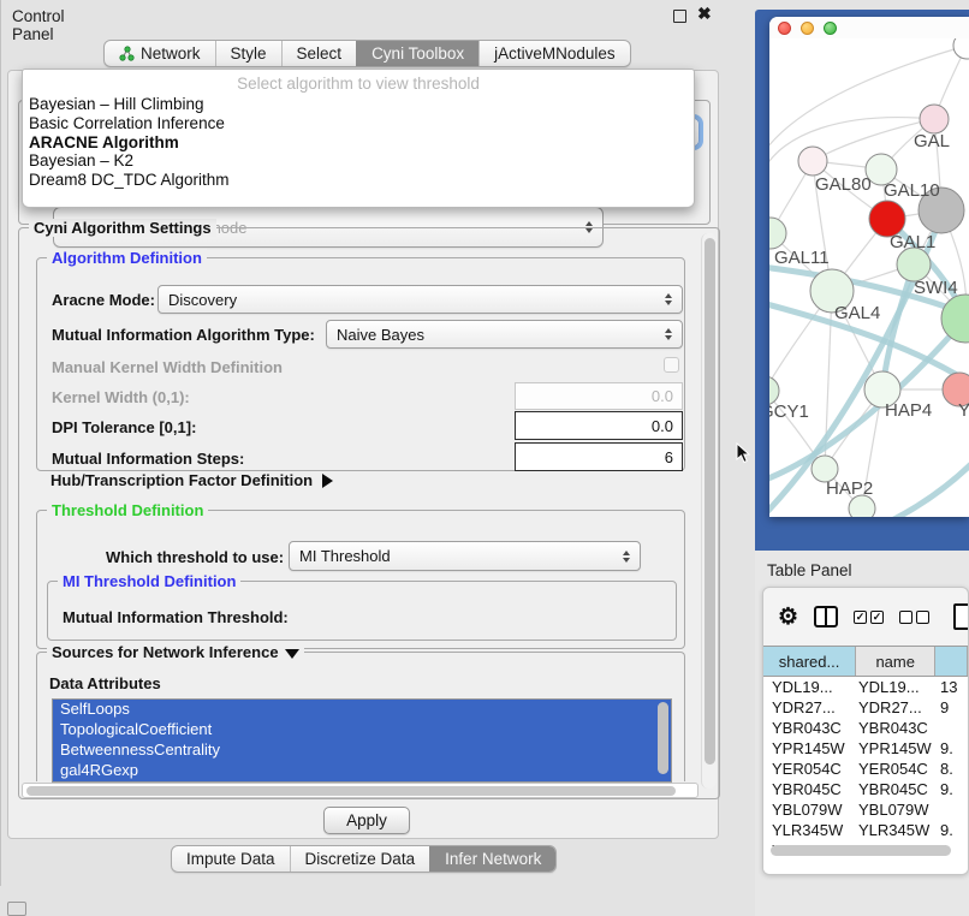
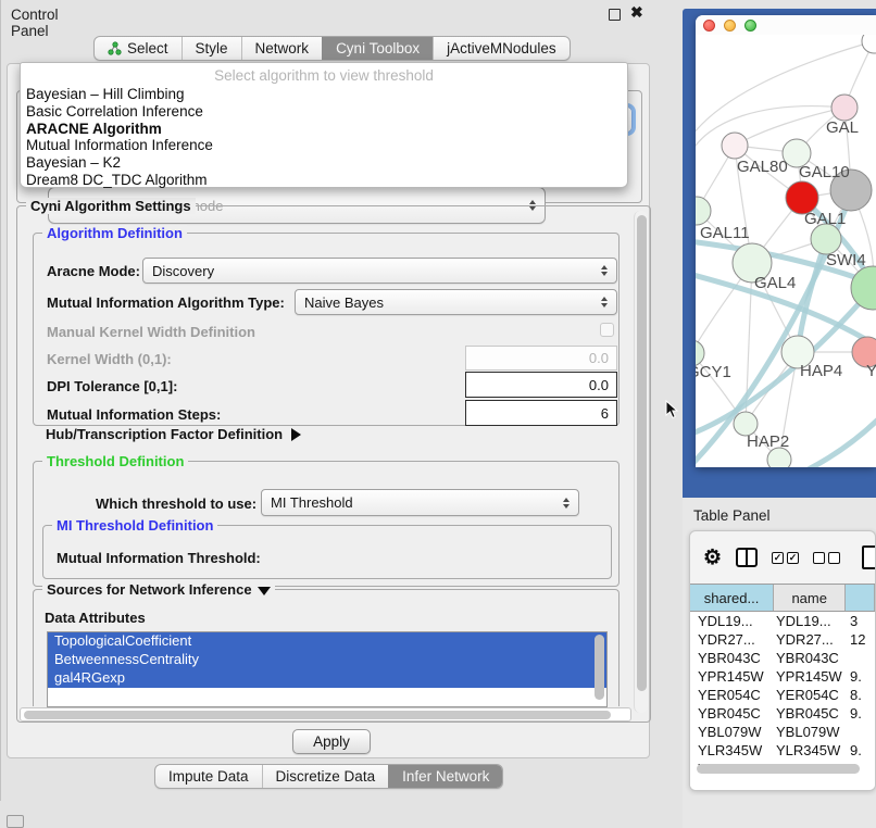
  Control Panel
  ✖
- Network
+ Select
  Style
- Select
+ Network
  Cyni Toolbox
  jActiveMNodules
  Cyni Algorithm Settings
  Algorithm Definition
  Aracne Mode:
  Discovery
  Mutual Information Algorithm Type:
  Naive Bayes
  Manual Kernel Width Definition
  Kernel Width (0,1):
  0.0
  DPI Tolerance [0,1]:
  0.0
  Mutual Information Steps:
  6
  Hub/Transcription Factor Definition
  Threshold Definition
  Which threshold to use:
  MI Threshold
  MI Threshold Definition
  Mutual Information Threshold:
  Sources for Network Inference
  Data Attributes
- SelfLoops
  TopologicalCoefficient
  BetweennessCentrality
  gal4RGexp
  Apply
  Impute Data
  Discretize Data
  Infer Network
  Select algorithm to view threshold
  Bayesian – Hill Climbing
  Basic Correlation Inference
  ARACNE Algorithm
+ Mutual Information Inference
  Bayesian – K2
  Dream8 DC_TDC Algorithm
  GAL
  GAL80
  GAL10
  GAL1
  SWI4
  GAL11
  GAL4
  CY1
  HAP4
  Y
  HAP2
  Table Panel
  ⚙
  ✓
  ✓
  shared...
  name
  YDL19...
  YDL19...
- 13
+ 3
  YDR27...
  YDR27...
- 9
+ 12
  YBR043C
  YBR043C
  YPR145W
  YPR145W
  9.
  YER054C
  YER054C
  8.
  YBR045C
  YBR045C
  9.
  YBL079W
  YBL079W
  YLR345W
  YLR345W
  9.
